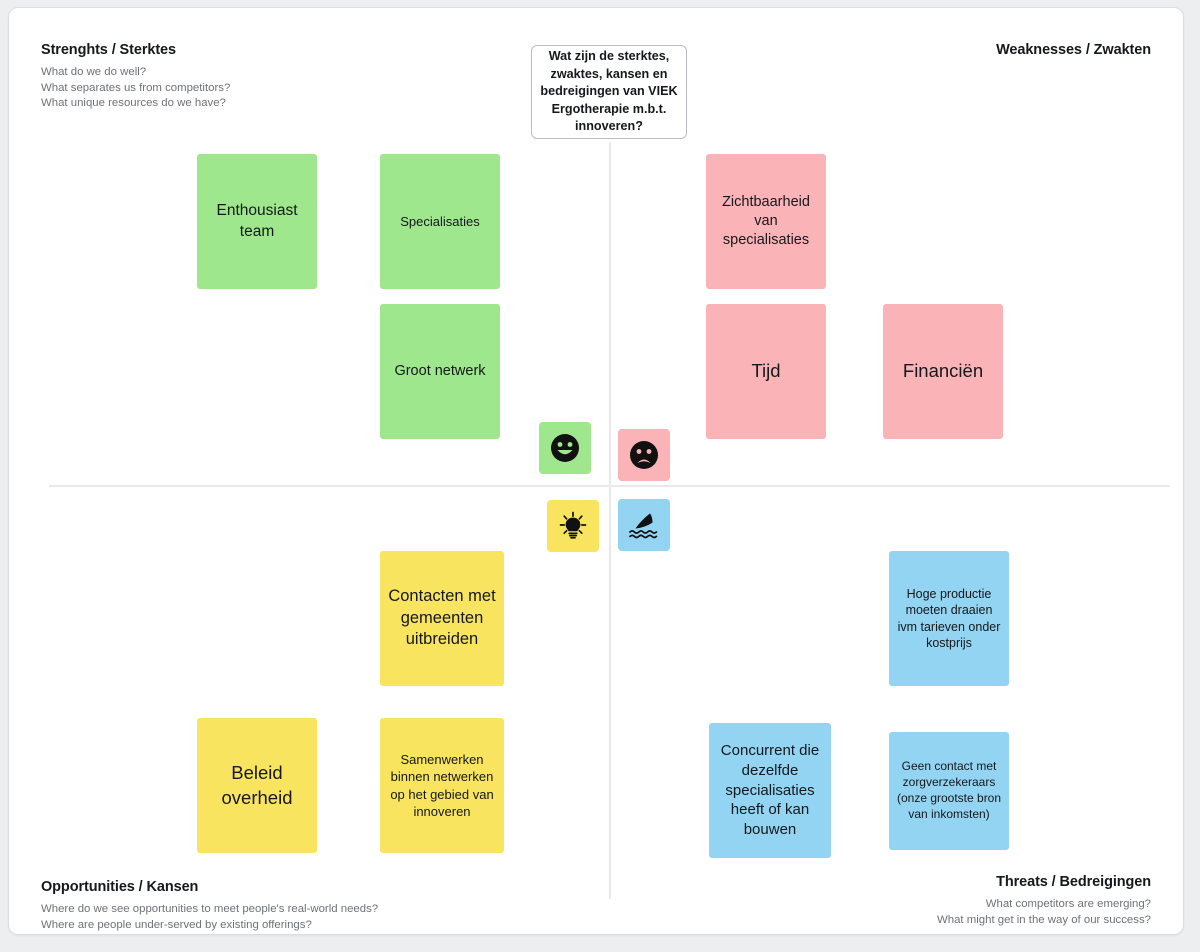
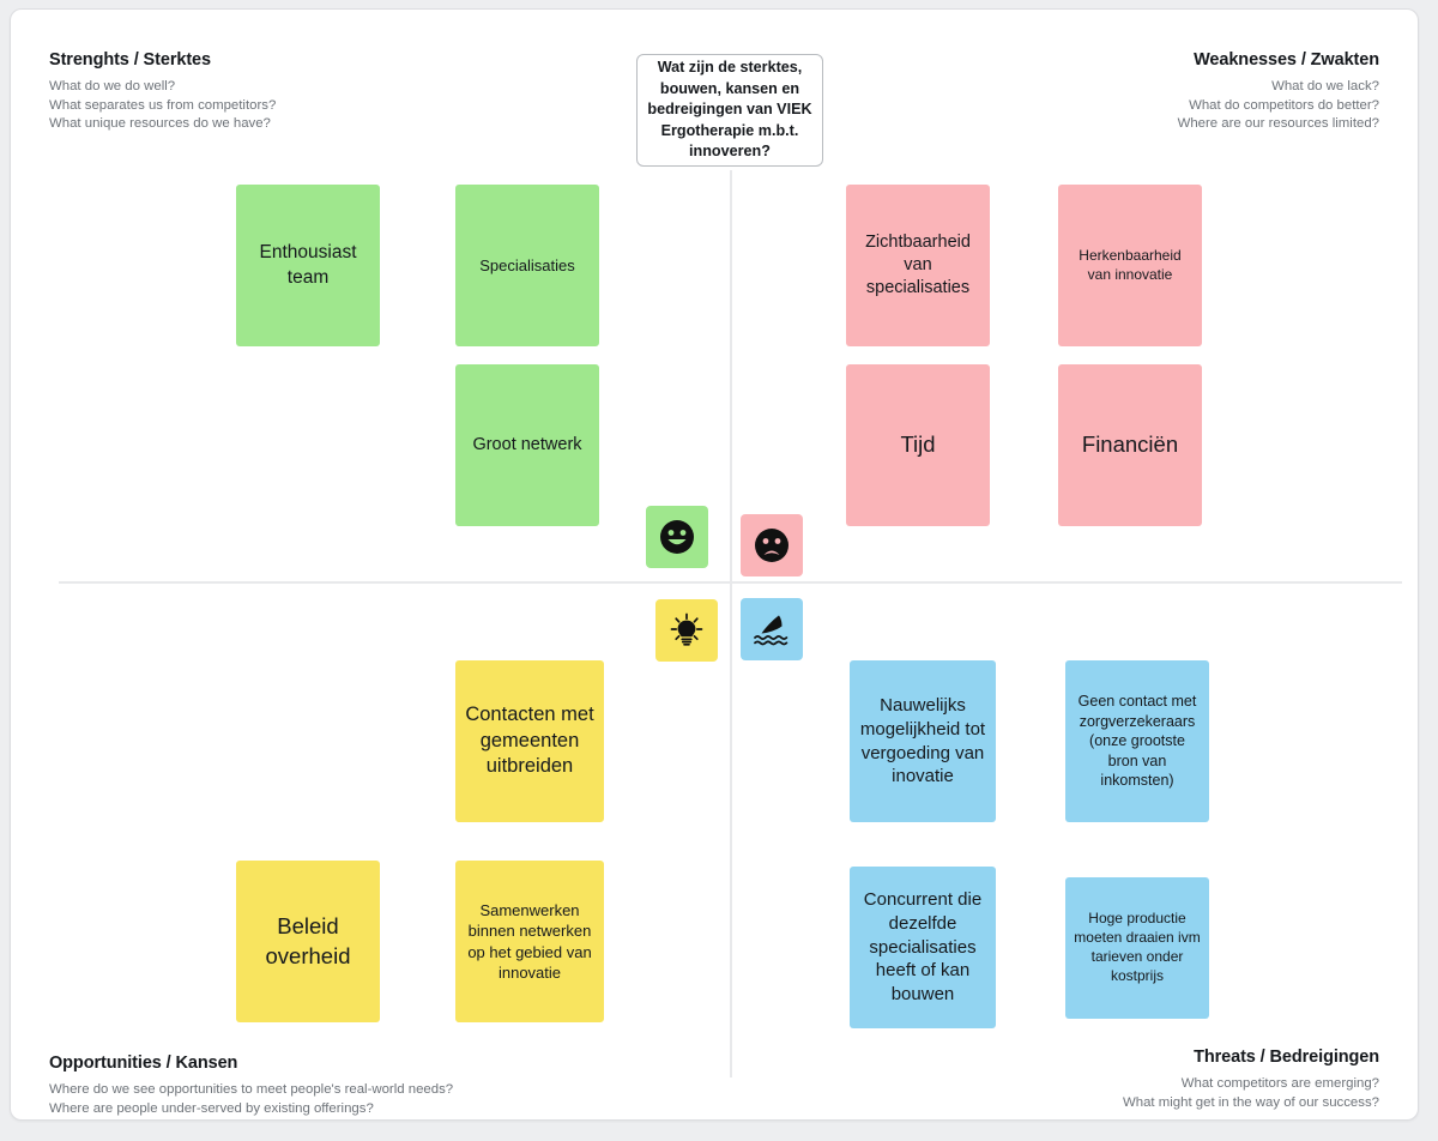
  Strenghts / Sterktes
  What do we do well?
  What separates us from competitors?
  What unique resources do we have?
  Weaknesses / Zwakten
+ What do we lack?
+ What do competitors do better?
+ Where are our resources limited?
  Opportunities / Kansen
  Where do we see opportunities to meet people's real-world needs?
  Where are people under-served by existing offerings?
  Threats / Bedreigingen
  What competitors are emerging?
  What might get in the way of our success?
- Wat zijn de sterktes, zwaktes, kansen en bedreigingen van VIEK Ergotherapie m.b.t. innoveren?
+ Wat zijn de sterktes, bouwen, kansen en bedreigingen van VIEK Ergotherapie m.b.t. innoveren?
  Enthousiast team
  Specialisaties
  Groot netwerk
  Zichtbaarheid van specialisaties
+ Herkenbaarheid van innovatie
  Tijd
  Financiën
  Contacten met gemeenten uitbreiden
  Beleid overheid
- Samenwerken binnen netwerken op het gebied van innoveren
+ Samenwerken binnen netwerken op het gebied van innovatie
+ Nauwelijks mogelijkheid tot vergoeding van inovatie
- Hoge productie moeten draaien ivm tarieven onder kostprijs
+ Geen contact met zorgverzekeraars (onze grootste bron van inkomsten)
  Concurrent die dezelfde specialisaties heeft of kan bouwen
- Geen contact met zorgverzekeraars (onze grootste bron van inkomsten)
+ Hoge productie moeten draaien ivm tarieven onder kostprijs
